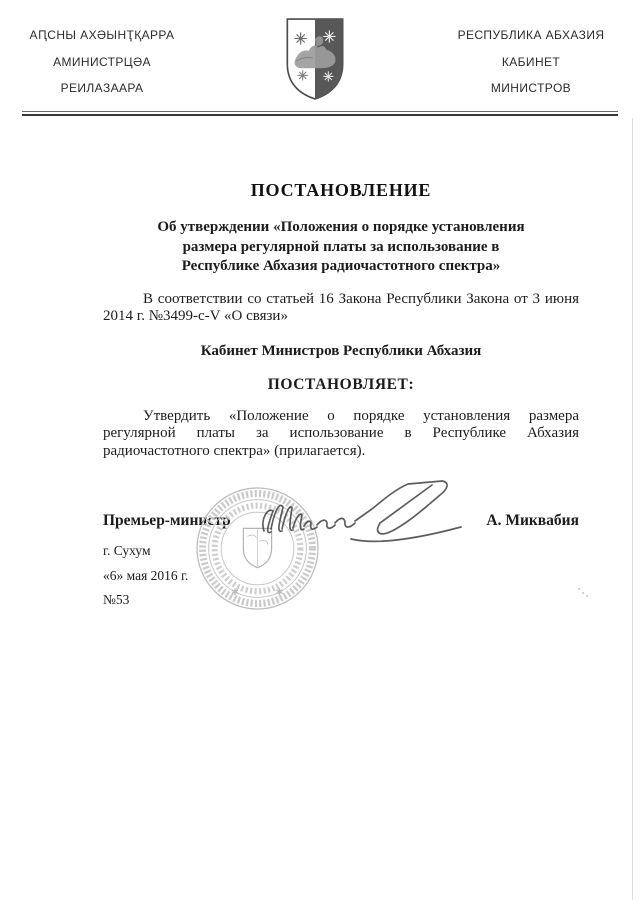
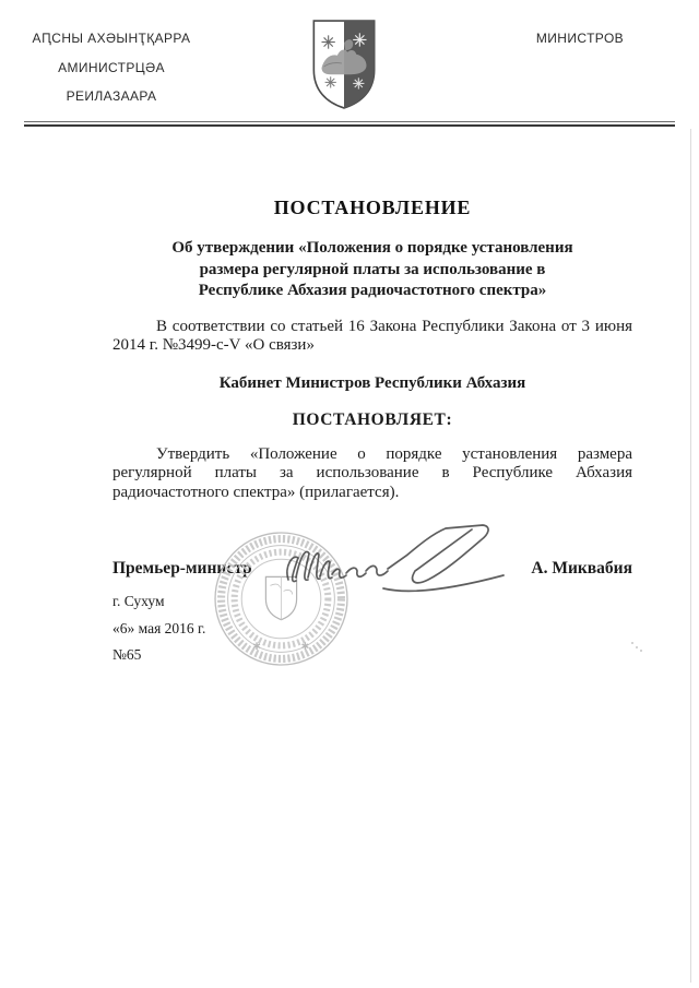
  АԤСНЫ АХӘЫНҬҚАРРА
  АМИНИСТРЦӘА
  РЕИЛАЗААРА
- РЕСПУБЛИКА АБХАЗИЯ
- КАБИНЕТ
  МИНИСТРОВ
  ПОСТАНОВЛЕНИЕ
  Об утверждении «Положения о порядке установления
  размера регулярной платы за использование в
  Республике Абхазия радиочастотного спектра»
  В соответствии со статьей 16 Закона Республики Закона от 3 июня 2014 г. №3499-с-V «О связи»
  Кабинет Министров Республики Абхазия
  ПОСТАНОВЛЯЕТ:
  Утвердить «Положение о порядке установления размера регулярной платы за использование в Республике Абхазия радиочастотного спектра» (прилагается).
  Премьер-министр
  А. Миквабия
  г. Сухум
  «6» мая 2016 г.
- №53
+ №65
  ✱
  ✱
